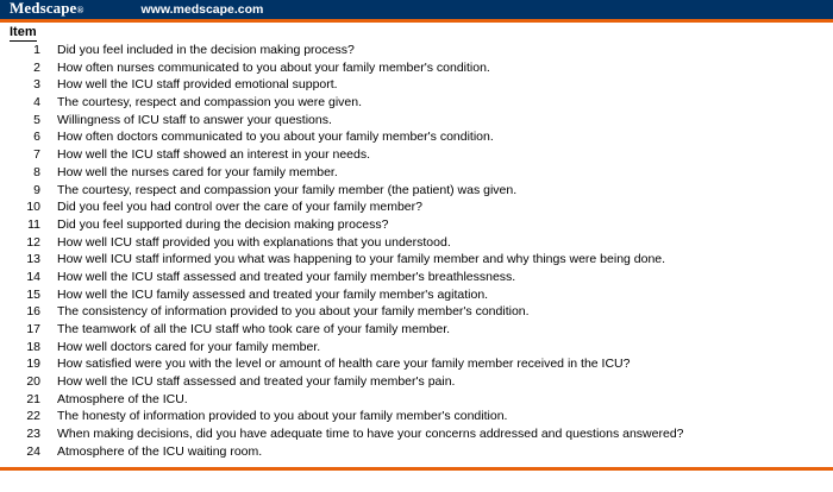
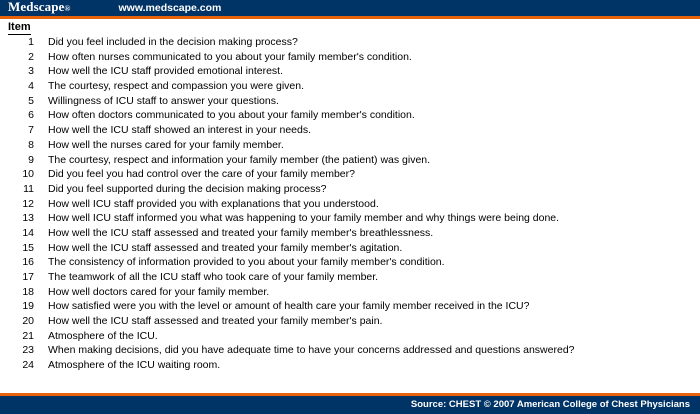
  Medscape®
  www.medscape.com
  Item
  1
  Did you feel included in the decision making process?
  2
  How often nurses communicated to you about your family member's condition.
  3
- How well the ICU staff provided emotional support.
+ How well the ICU staff provided emotional interest.
  4
  The courtesy, respect and compassion you were given.
  5
  Willingness of ICU staff to answer your questions.
  6
  How often doctors communicated to you about your family member's condition.
  7
  How well the ICU staff showed an interest in your needs.
  8
  How well the nurses cared for your family member.
  9
- The courtesy, respect and compassion your family member (the patient) was given.
+ The courtesy, respect and information your family member (the patient) was given.
  10
  Did you feel you had control over the care of your family member?
  11
  Did you feel supported during the decision making process?
  12
  How well ICU staff provided you with explanations that you understood.
  13
  How well ICU staff informed you what was happening to your family member and why things were being done.
  14
  How well the ICU staff assessed and treated your family member's breathlessness.
  15
- How well the ICU family assessed and treated your family member's agitation.
+ How well the ICU staff assessed and treated your family member's agitation.
  16
  The consistency of information provided to you about your family member's condition.
  17
  The teamwork of all the ICU staff who took care of your family member.
  18
  How well doctors cared for your family member.
  19
  How satisfied were you with the level or amount of health care your family member received in the ICU?
  20
  How well the ICU staff assessed and treated your family member's pain.
  21
  Atmosphere of the ICU.
- 22
- The honesty of information provided to you about your family member's condition.
  23
  When making decisions, did you have adequate time to have your concerns addressed and questions answered?
  24
  Atmosphere of the ICU waiting room.
+ Source: CHEST © 2007 American College of Chest Physicians
